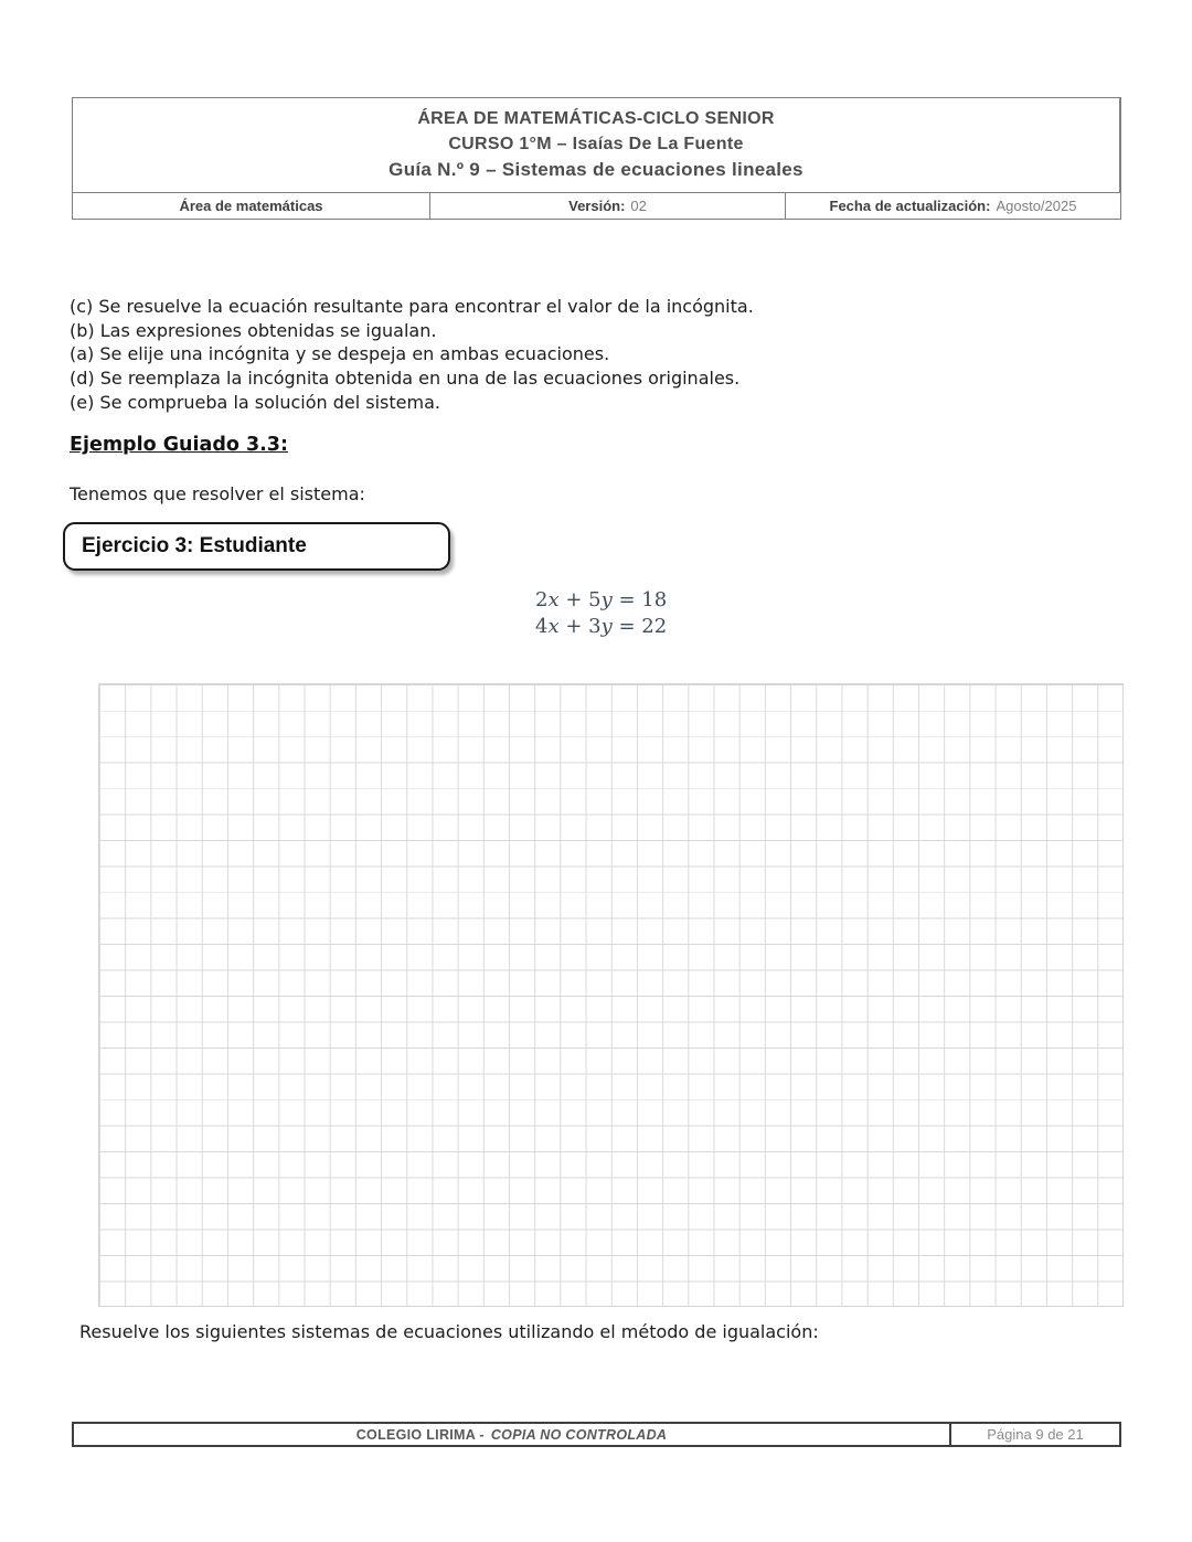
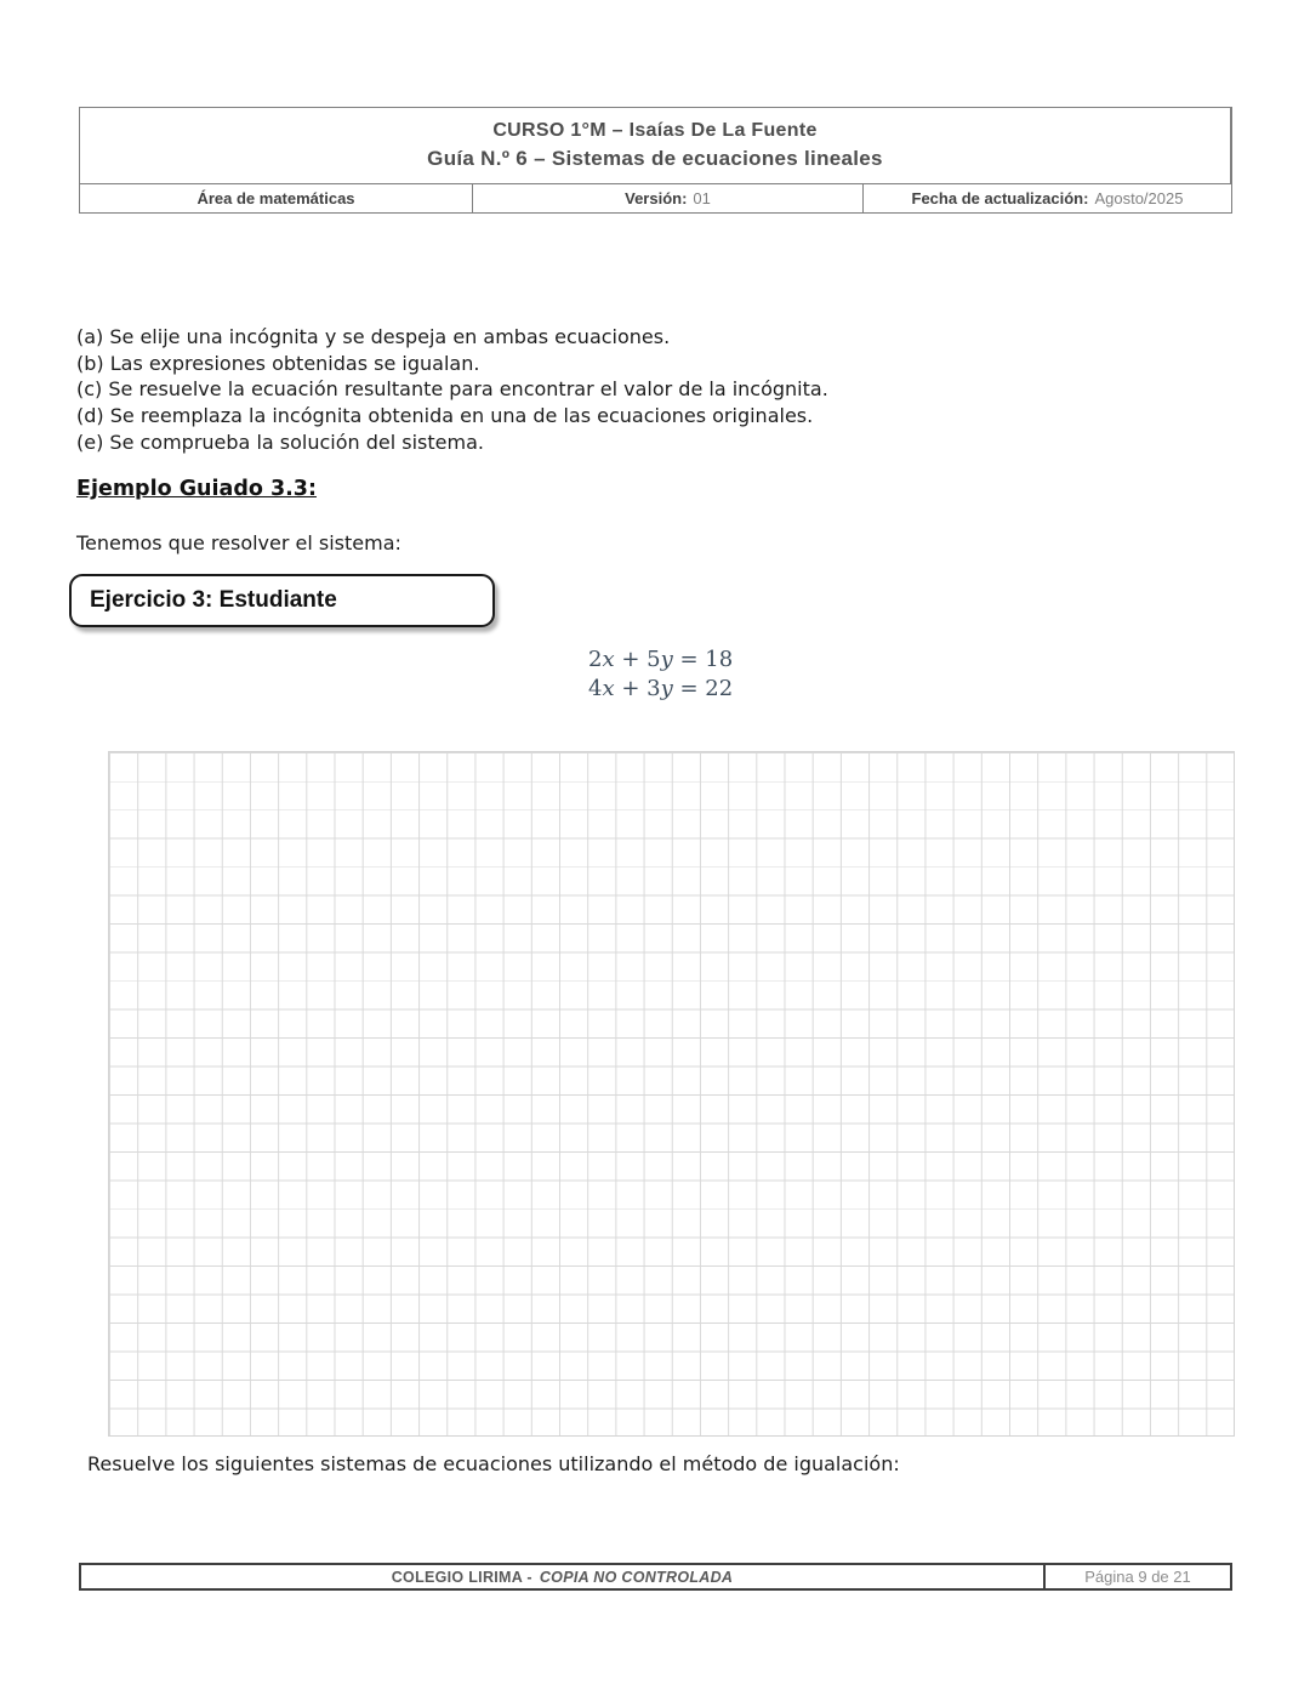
- ÁREA DE MATEMÁTICAS-CICLO SENIOR
  CURSO 1°M – Isaías De La Fuente
- Guía N.º 9 – Sistemas de ecuaciones lineales
+ Guía N.º 6 – Sistemas de ecuaciones lineales
  Área de matemáticas
  Versión:
- 02
+ 01
  Fecha de actualización:
  Agosto/2025
- (c) Se resuelve la ecuación resultante para encontrar el valor de la incógnita.
+ (a) Se elije una incógnita y se despeja en ambas ecuaciones.
  (b) Las expresiones obtenidas se igualan.
- (a) Se elije una incógnita y se despeja en ambas ecuaciones.
+ (c) Se resuelve la ecuación resultante para encontrar el valor de la incógnita.
  (d) Se reemplaza la incógnita obtenida en una de las ecuaciones originales.
  (e) Se comprueba la solución del sistema.
  Ejemplo Guiado 3.3:
  Tenemos que resolver el sistema:
  Ejercicio 3: Estudiante
  2x + 5y = 18
  4x + 3y = 22
  Resuelve los siguientes sistemas de ecuaciones utilizando el método de igualación:
  COLEGIO LIRIMA -
  COPIA NO CONTROLADA
  Página 9 de 21
